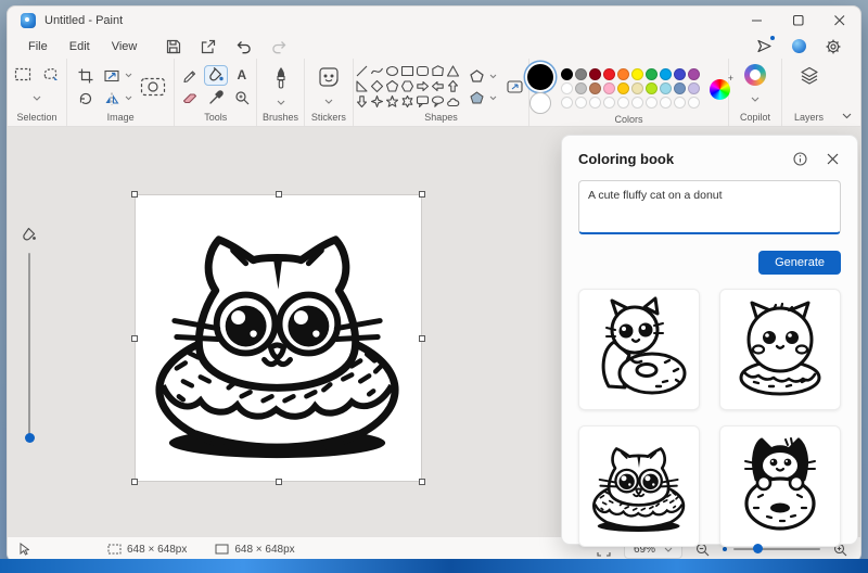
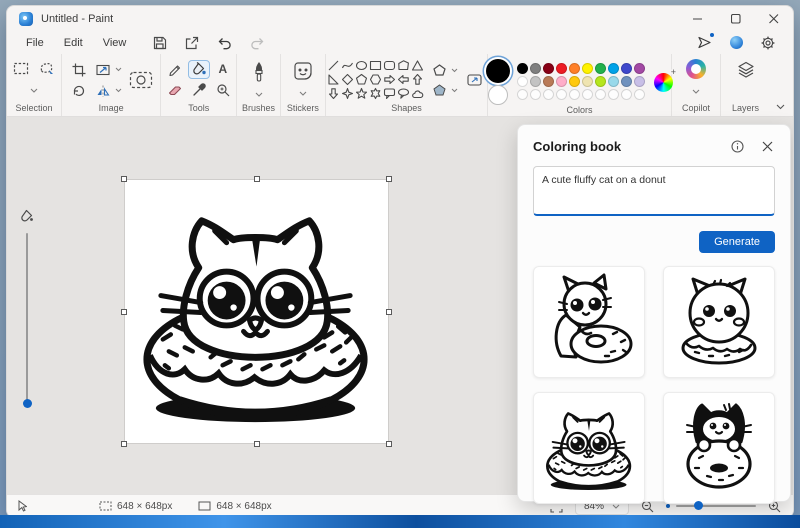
  Untitled - Paint
  File
  Edit
  View
  Selection
  Image
  A
  Tools
  Brushes
  Stickers
  Shapes
  Colors
  Copilot
  Layers
  Coloring book
  A cute fluffy cat on a donut
  Generate
  648 × 648px
  648 × 648px
- 69%
+ 84%
